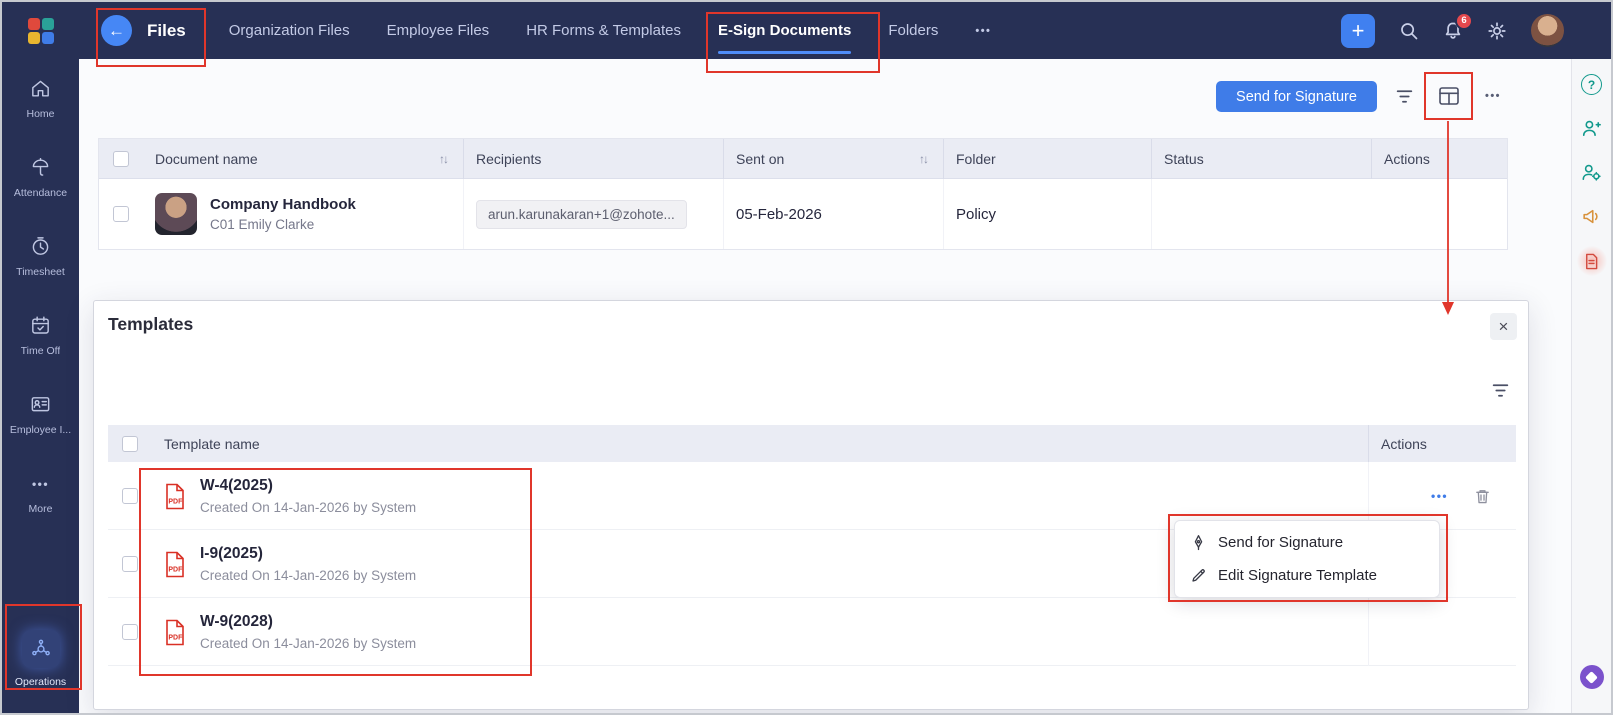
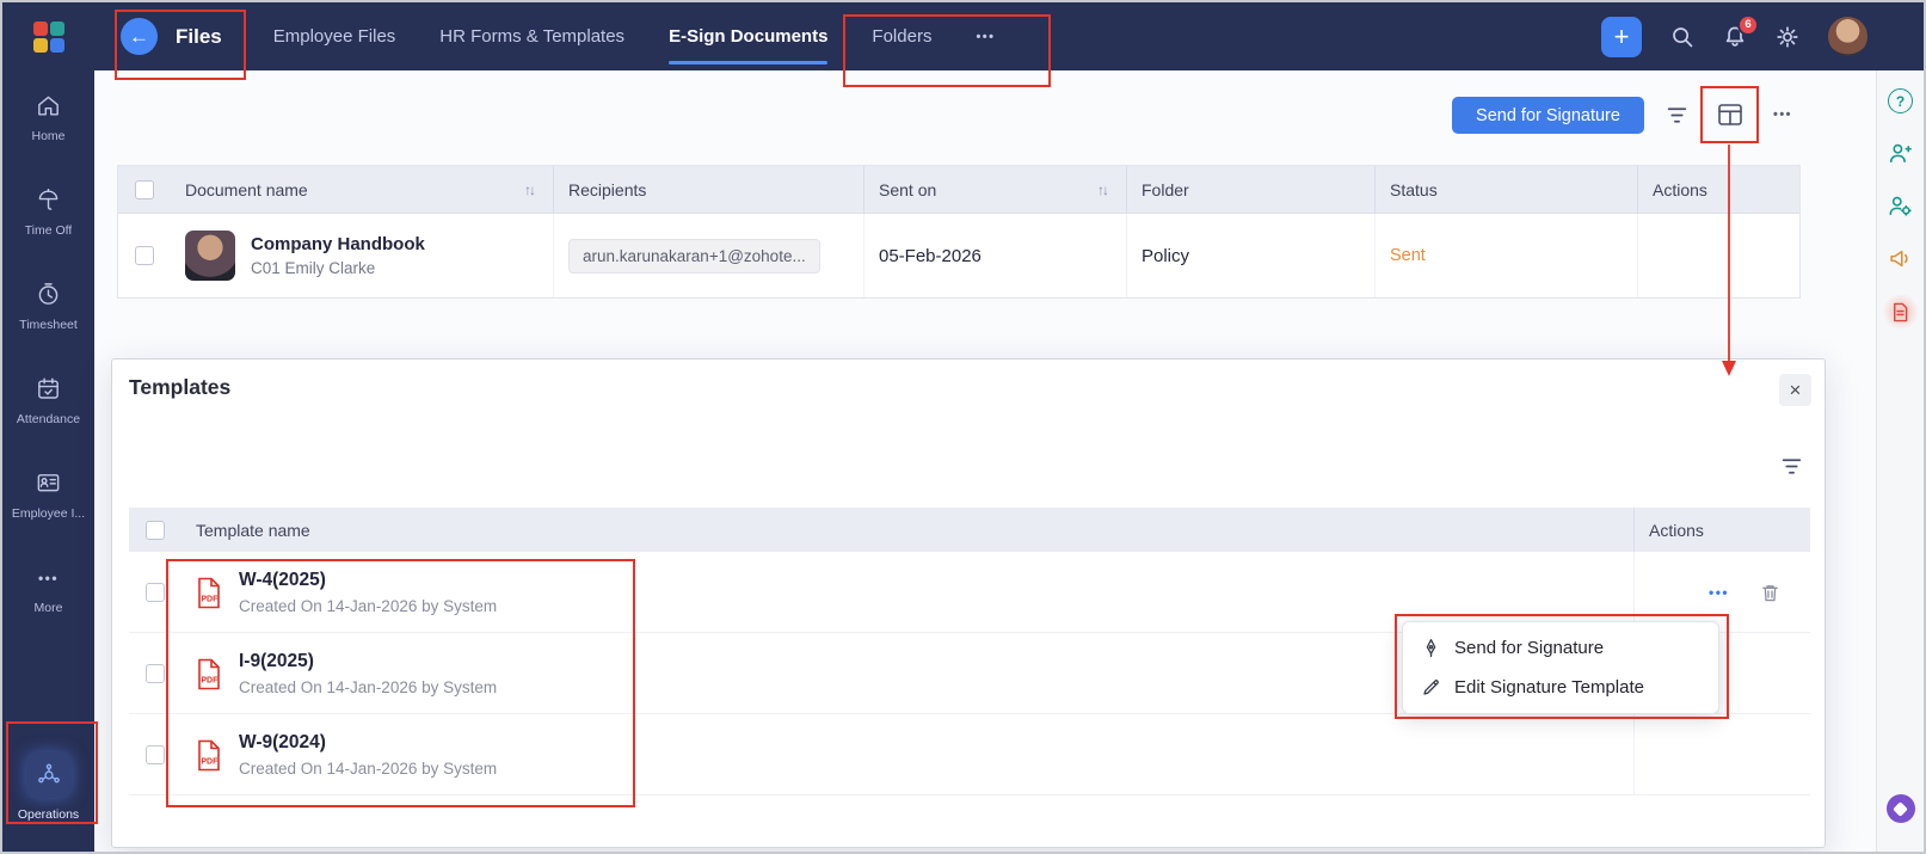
  ←
  Files
- Organization Files
  Employee Files
  HR Forms & Templates
  E-Sign Documents
  Folders
  •••
  +
  6
  Home
- Attendance
+ Time Off
  Timesheet
- Time Off
+ Attendance
  Employee I...
  •••
  More
  Operations
  ?
  Send for Signature
  •••
  Document name
  ↑↓
  Recipients
  Sent on
  ↑↓
  Folder
  Status
  Actions
  Company Handbook
  C01 Emily Clarke
  arun.karunakaran+1@zohote...
  05-Feb-2026
  Policy
+ Sent
  Templates
  ×
  Template name
  Actions
  W-4(2025)
  Created On 14-Jan-2026 by System
  •••
  I-9(2025)
  Created On 14-Jan-2026 by System
- W-9(2028)
+ W-9(2024)
  Created On 14-Jan-2026 by System
  Send for Signature
  Edit Signature Template
